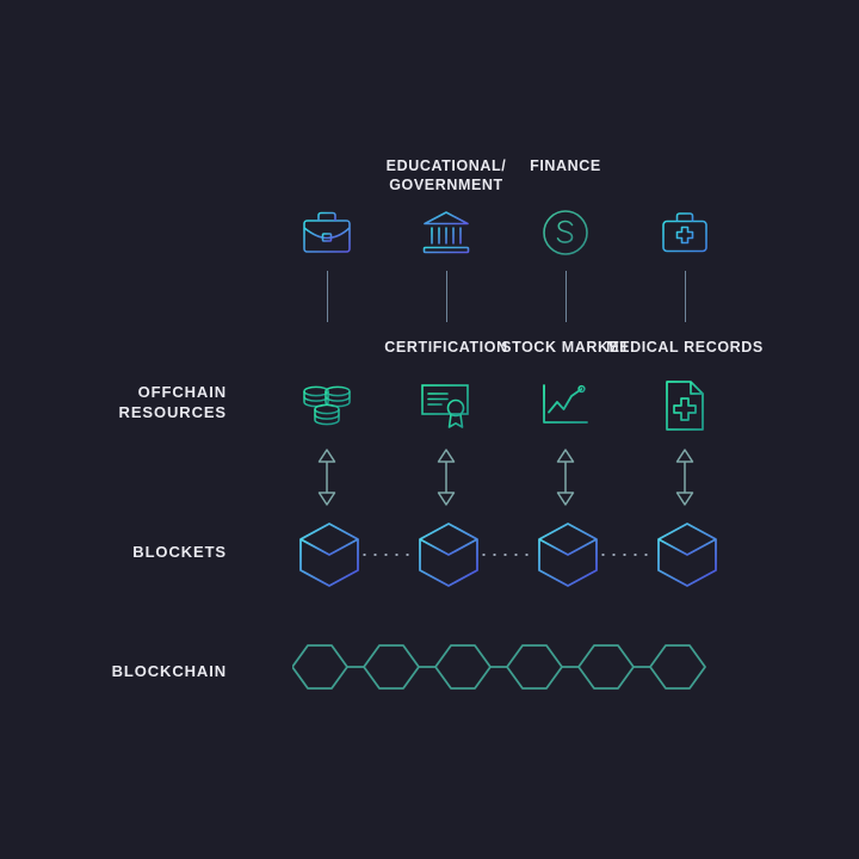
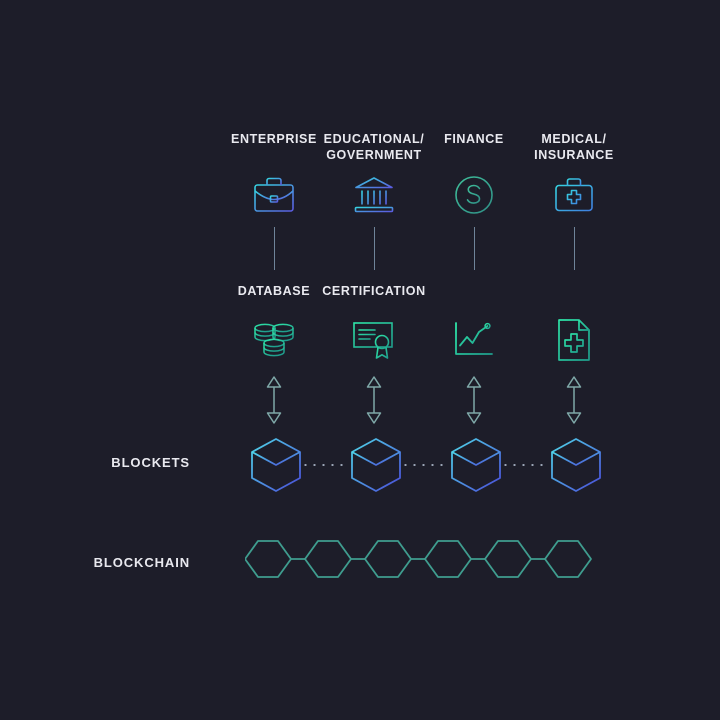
- OFFCHAIN
- RESOURCES
  BLOCKETS
  BLOCKCHAIN
+ ENTERPRISE
  EDUCATIONAL/
  GOVERNMENT
  FINANCE
+ MEDICAL/
+ INSURANCE
+ DATABASE
  CERTIFICATION
- STOCK MARKET
- MEDICAL RECORDS
